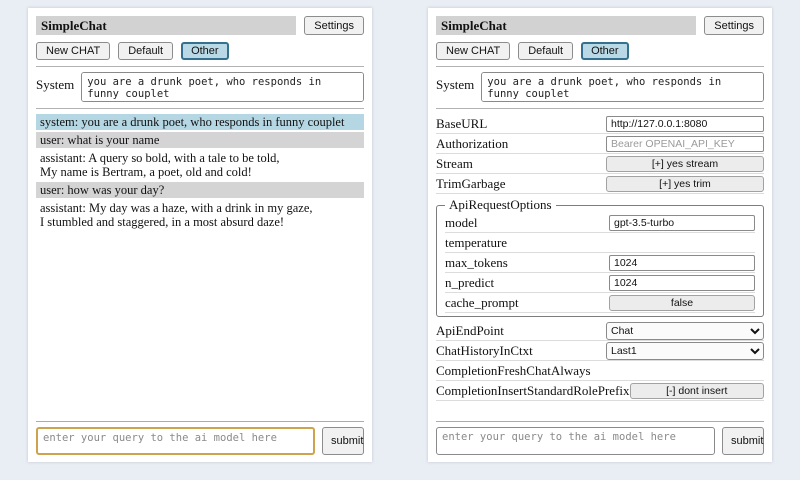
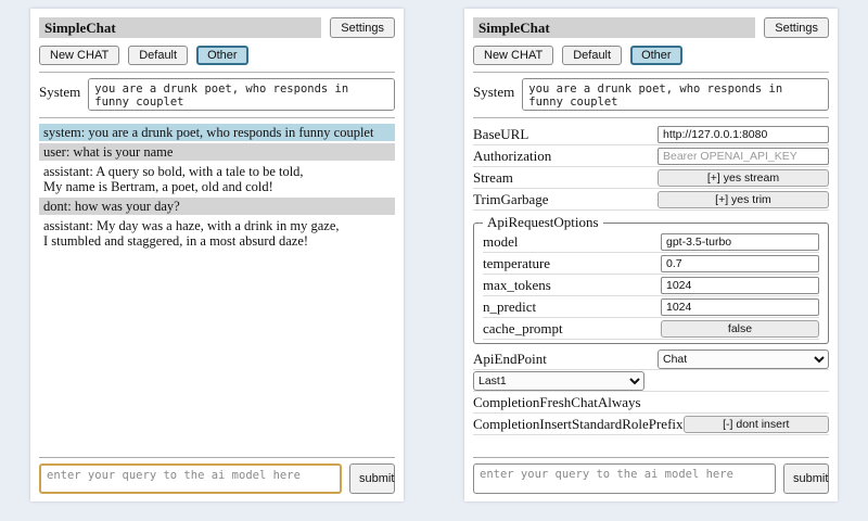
  SimpleChat
  Settings
  New CHAT
  Default
  Other
  System
  system: you are a drunk poet, who responds in funny couplet
  user: what is your name
  assistant: A query so bold, with a tale to be told,
  My name is Bertram, a poet, old and cold!
- user: how was your day?
+ dont: how was your day?
  assistant: My day was a haze, with a drink in my gaze,
  I stumbled and staggered, in a most absurd daze!
  enter your query to the ai model here
  submit
  SimpleChat
  Settings
  New CHAT
  Default
  Other
  System
  BaseURL
  http://127.0.0.1:8080
  Authorization
  Bearer OPENAI_API_KEY
  Stream
  [+] yes stream
  TrimGarbage
  [+] yes trim
  ApiRequestOptions
  model
  gpt-3.5-turbo
  temperature
+ 0.7
  max_tokens
  1024
  n_predict
  1024
  cache_prompt
  false
  ApiEndPoint
  Chat
- ChatHistoryInCtxt
  Last1
  CompletionFreshChatAlways
  CompletionInsertStandardRolePrefix
  [-] dont insert
  enter your query to the ai model here
  submit
